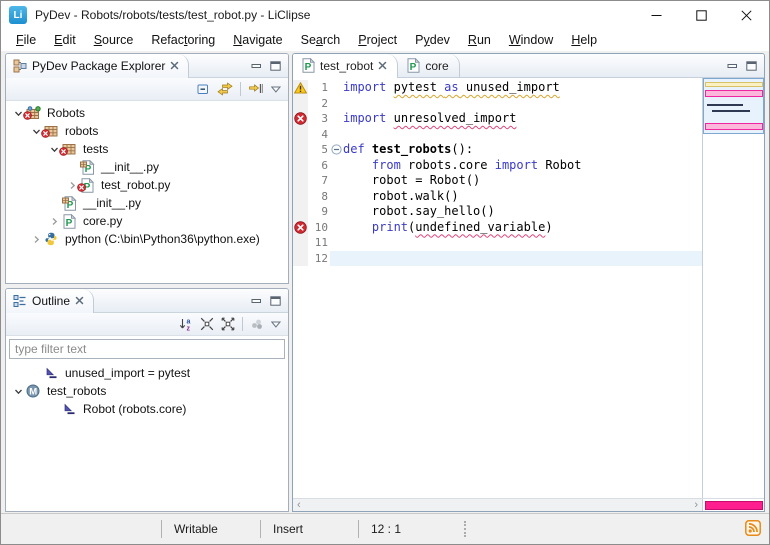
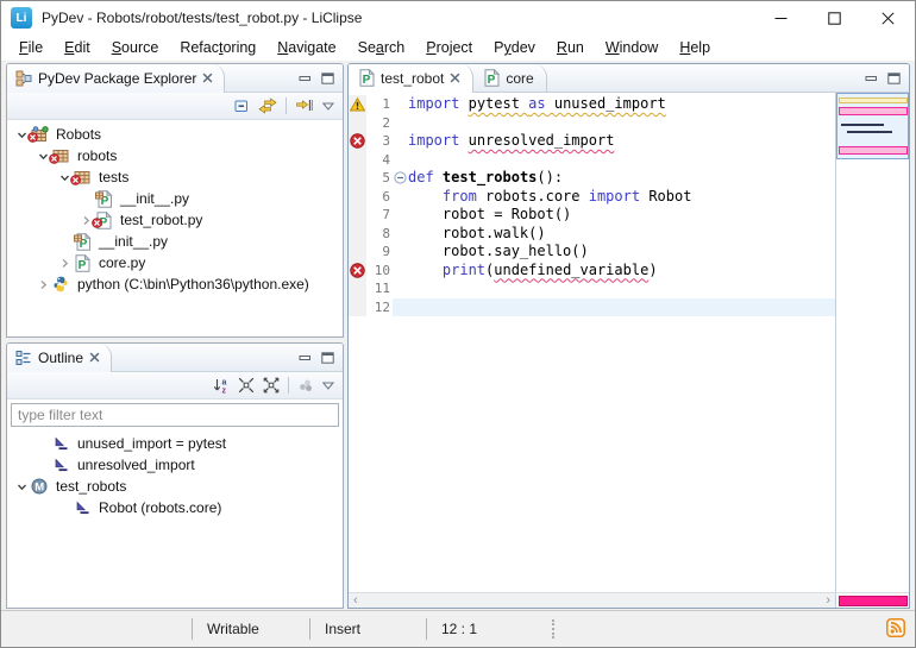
  Li
- PyDev - Robots/robots/tests/test_robot.py - LiClipse
+ PyDev - Robots/robot/tests/test_robot.py - LiClipse
  File
  Edit
  Source
  Refactoring
  Navigate
  Search
  Project
  Pydev
  Run
  Window
  Help
  PyDev Package Explorer
  Robots
  robots
  tests
  P
  __init__.py
  P
  test_robot.py
  P
  __init__.py
  P
  core.py
  python (C:\bin\Python36\python.exe)
  Outline
  type filter text
  unused_import = pytest
+ unresolved_import
  M
  test_robots
  Robot (robots.core)
  P
  test_robot
  P
  core
  1
  import pytest as unused_import
  2
  3
  import unresolved_import
  4
  5
  def test_robots():
  6
  from robots.core import Robot
  7
  robot = Robot()
  8
  robot.walk()
  9
  robot.say_hello()
  10
  print(undefined_variable)
  11
  12
  ‹
  ›
  Writable
  Insert
  12 : 1
